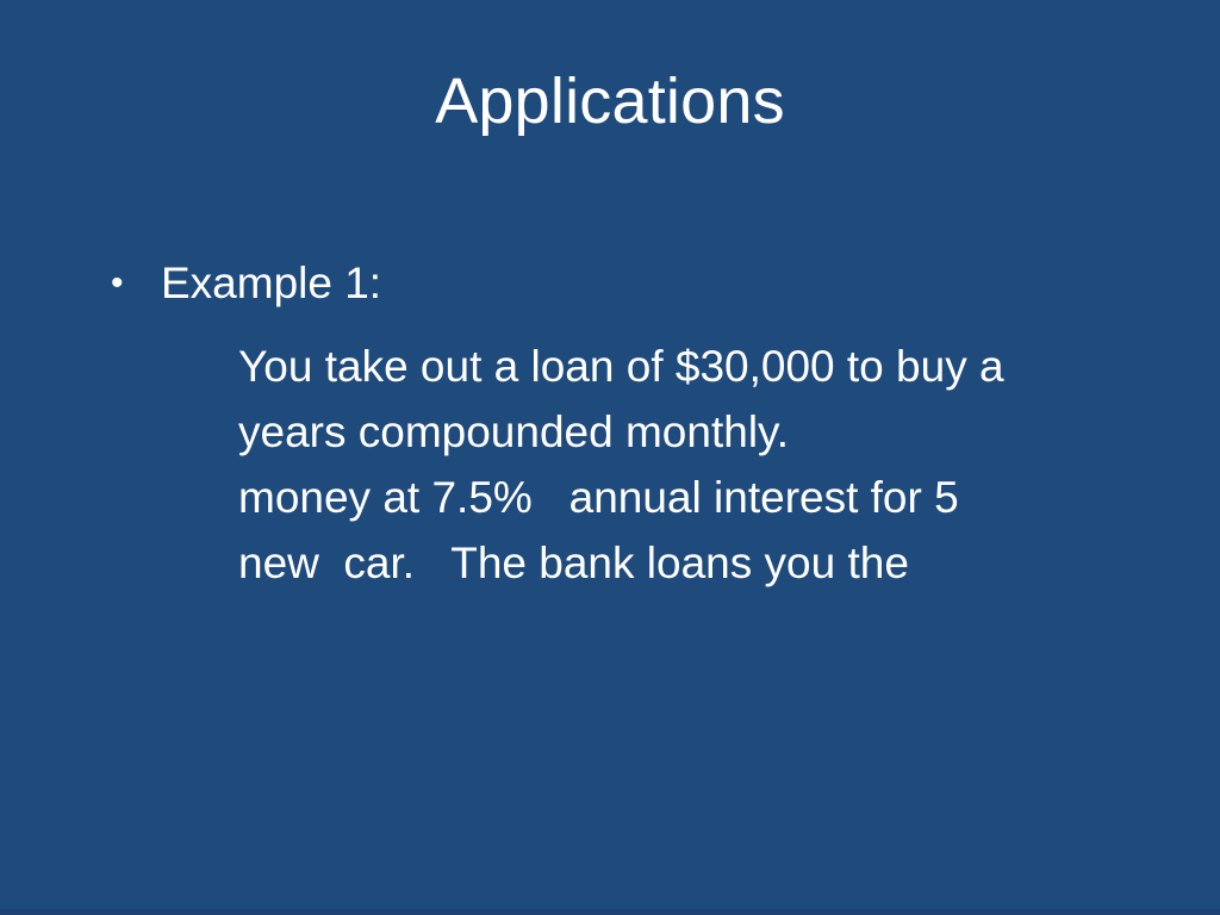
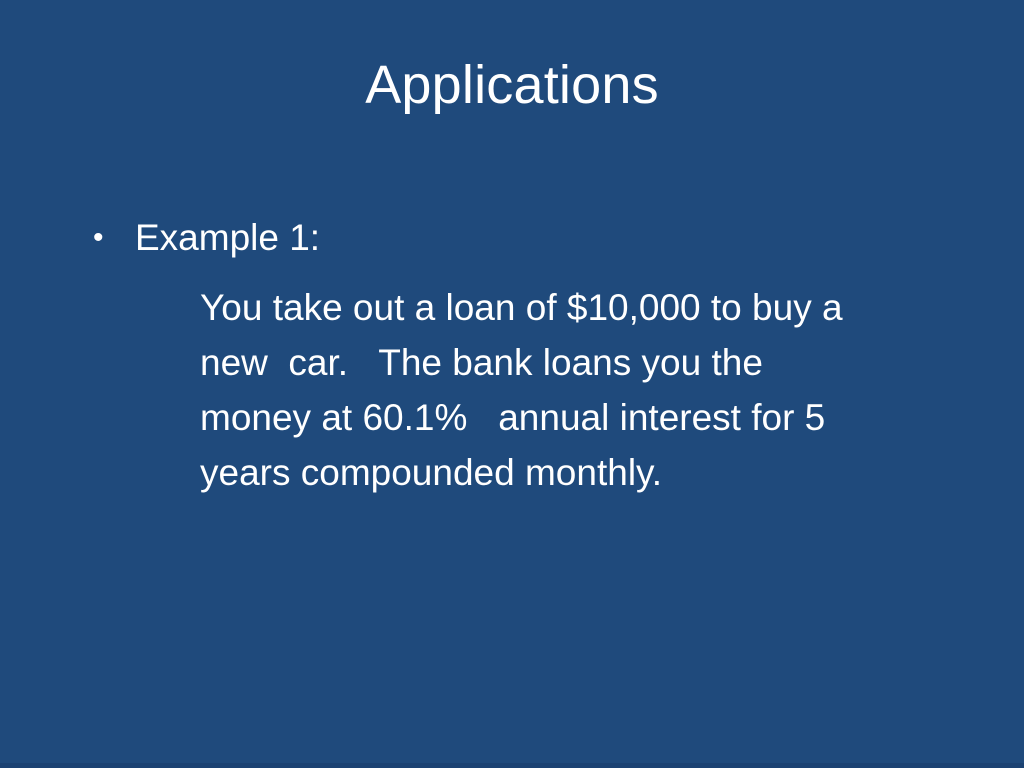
  Applications
  •
  Example 1:
- You take out a loan of $30,000 to buy a
+ You take out a loan of $10,000 to buy a
- years compounded monthly.
+ new car. The bank loans you the
- money at 7.5% annual interest for 5
+ money at 60.1% annual interest for 5
- new car. The bank loans you the
+ years compounded monthly.
